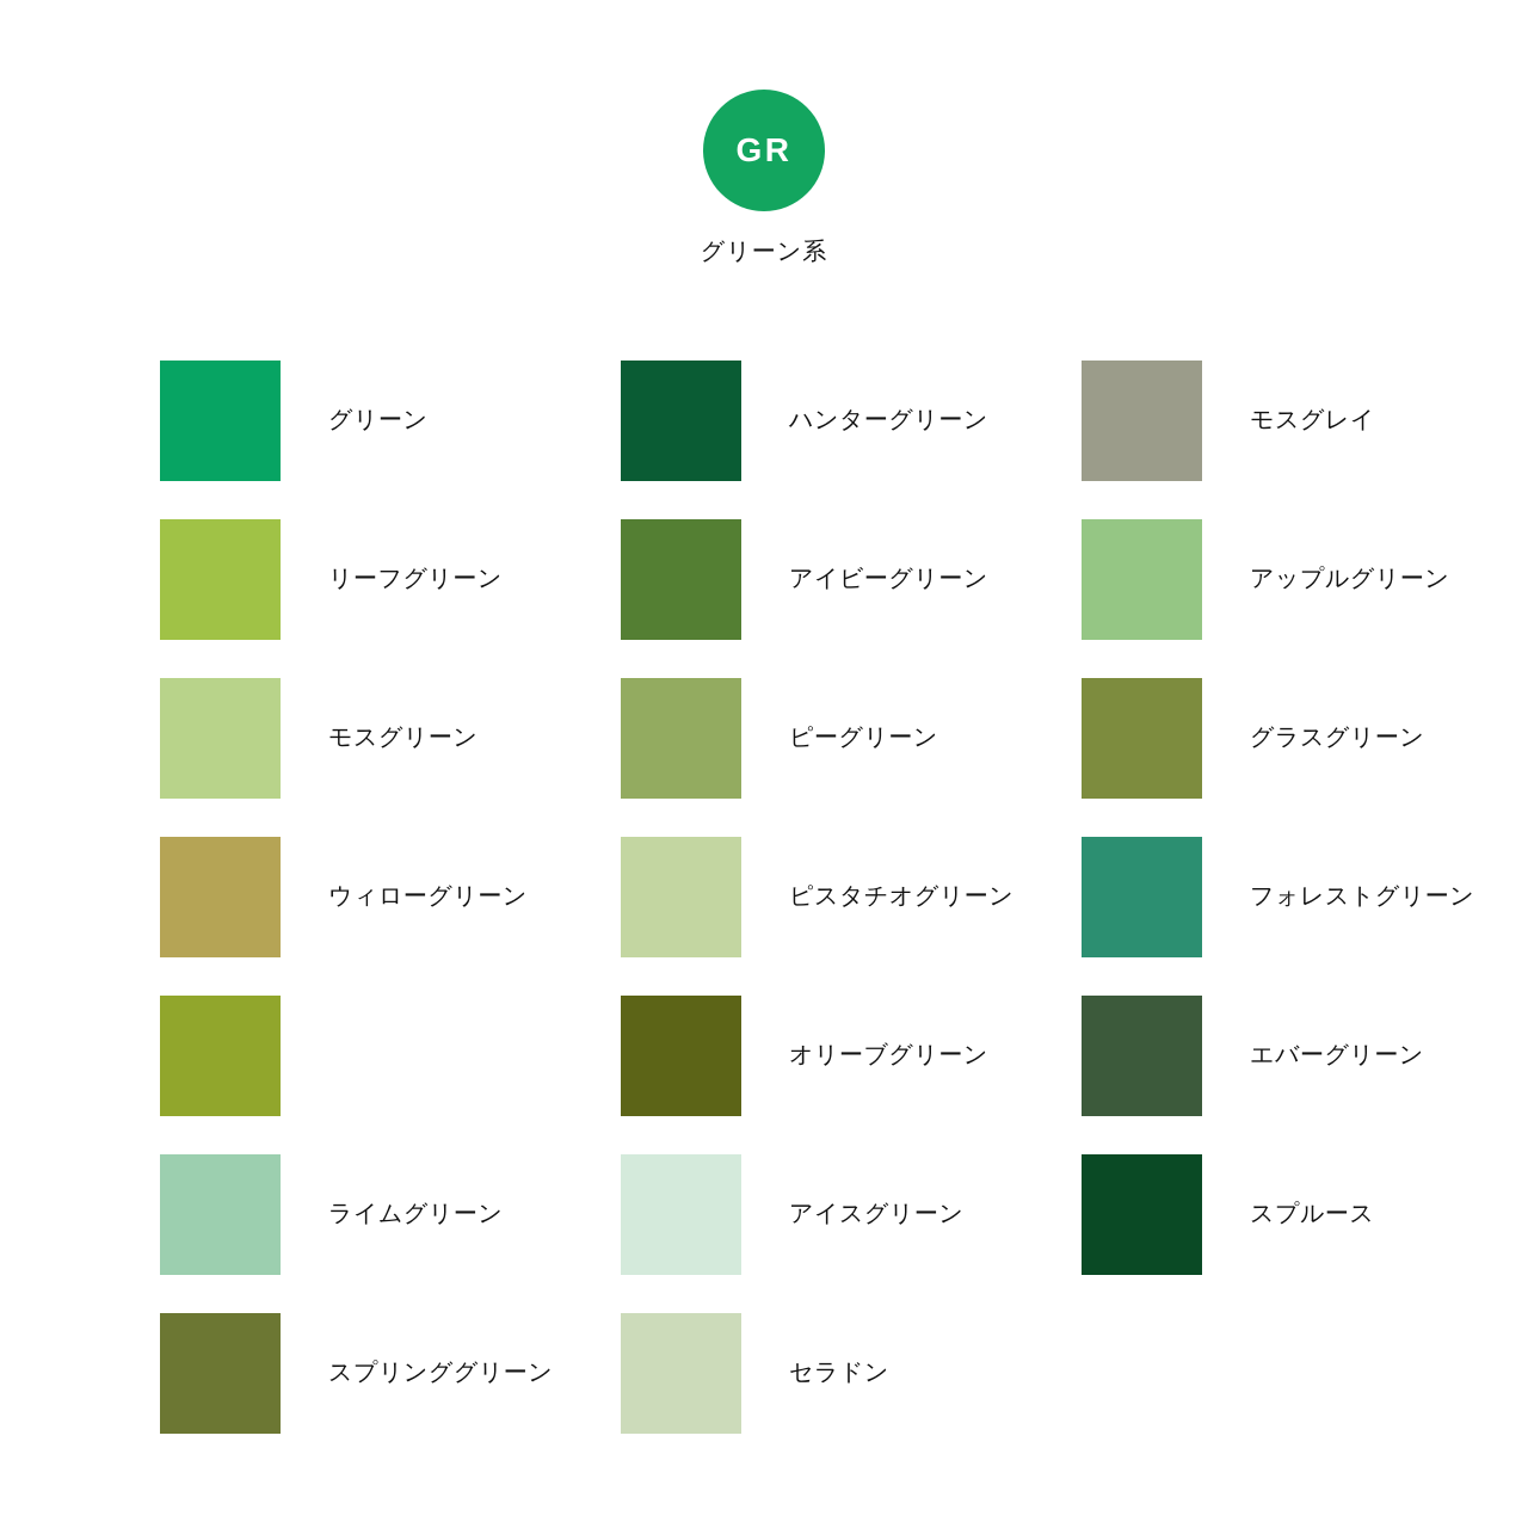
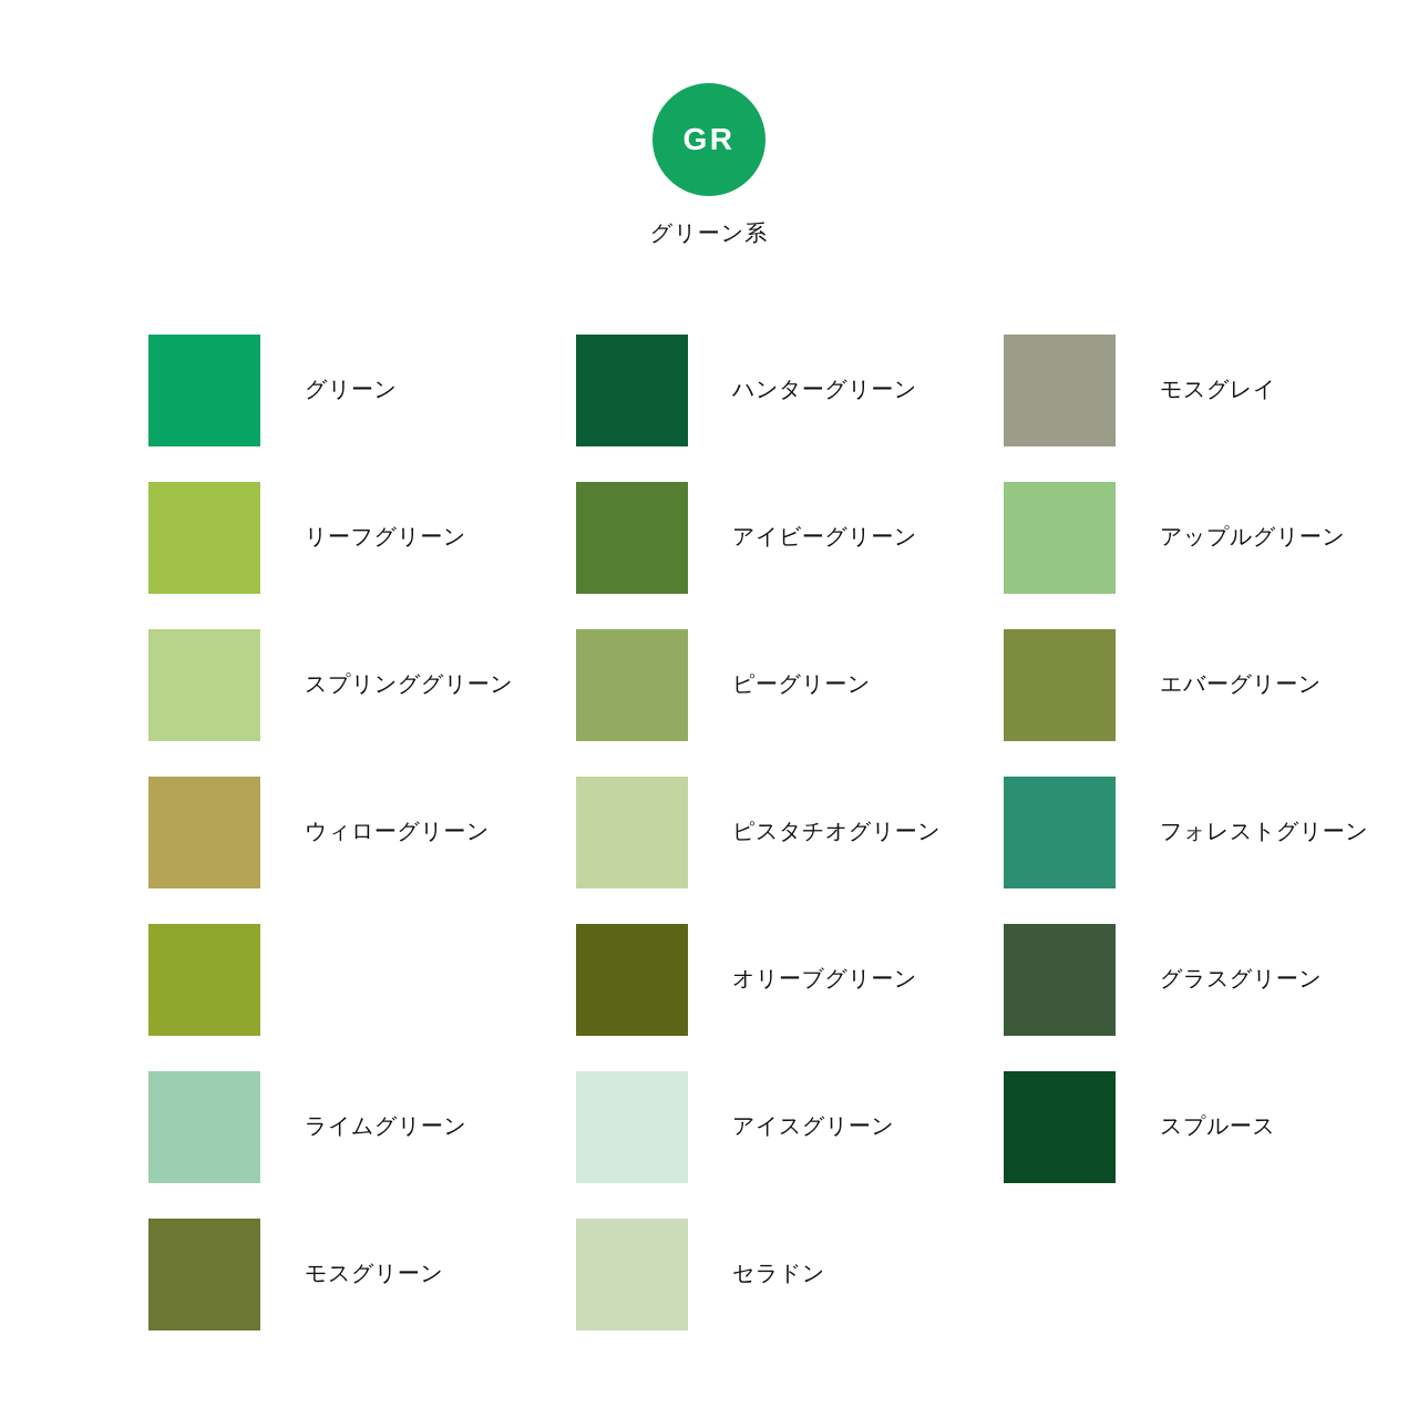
  GR
  グリーン系
  グリーン
  ハンターグリーン
  モスグレイ
  リーフグリーン
  アイビーグリーン
  アップルグリーン
- モスグリーン
+ スプリンググリーン
  ピーグリーン
- グラスグリーン
+ エバーグリーン
  ウィローグリーン
  ピスタチオグリーン
  フォレストグリーン
  オリーブグリーン
- エバーグリーン
+ グラスグリーン
  ライムグリーン
  アイスグリーン
  スプルース
- スプリンググリーン
+ モスグリーン
  セラドン
